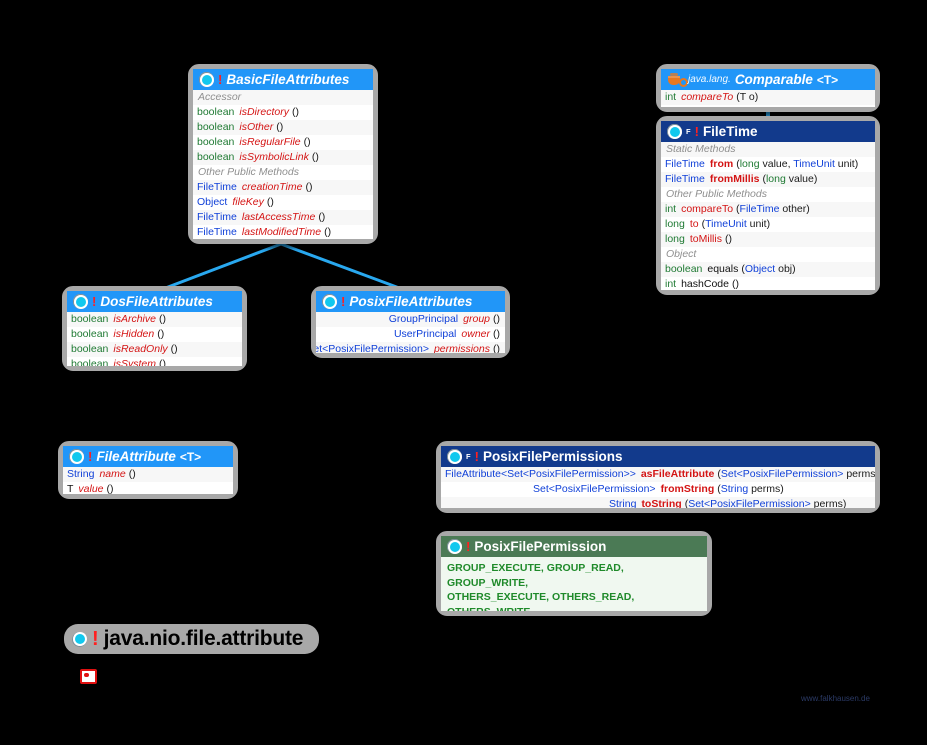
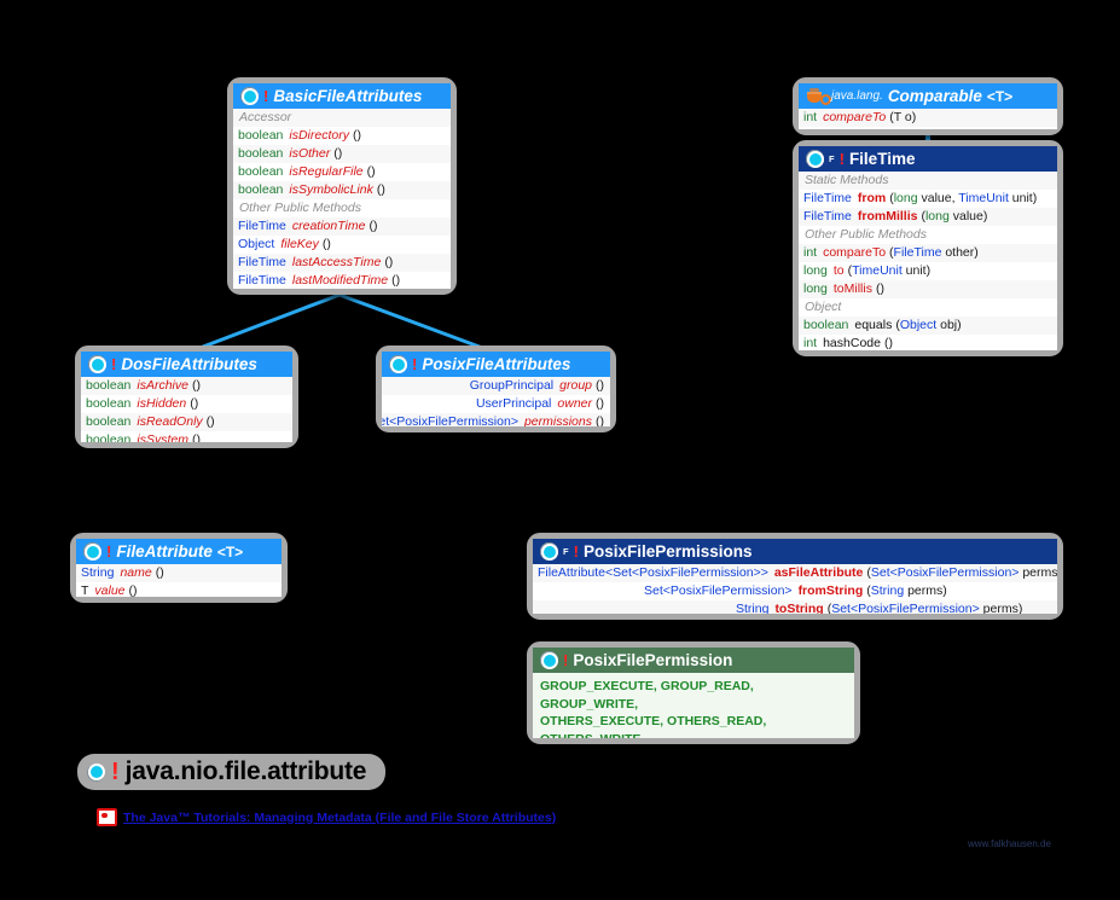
  !
  BasicFileAttributes
  Accessor
  boolean
  isDirectory
  ()
  boolean
  isOther
  ()
  boolean
  isRegularFile
  ()
  boolean
  isSymbolicLink
  ()
  Other Public Methods
  FileTime
  creationTime
  ()
  Object
  fileKey
  ()
  FileTime
  lastAccessTime
  ()
  FileTime
  lastModifiedTime
  ()
  !
  DosFileAttributes
  boolean
  isArchive
  ()
  boolean
  isHidden
  ()
  boolean
  isReadOnly
  ()
  boolean
  isSystem
  ()
  !
  PosixFileAttributes
  GroupPrincipal
  group
  ()
  UserPrincipal
  owner
  ()
  et<PosixFilePermission>
  permissions
  ()
  java.lang.
  Comparable
  <T>
  int
  compareTo
  (T o)
  F
  !
  FileTime
  Static Methods
  FileTime
  from
  (long value, TimeUnit unit)
  FileTime
  fromMillis
  (long value)
  Other Public Methods
  int
  compareTo
  (FileTime other)
  long
  to
  (TimeUnit unit)
  long
  toMillis
  ()
  Object
  boolean
  equals
  (Object obj)
  int
  hashCode
  ()
  !
  FileAttribute
  <T>
  String
  name
  ()
  T
  value
  ()
  F
  !
  PosixFilePermissions
  FileAttribute<Set<PosixFilePermission>>
  asFileAttribute
  (Set<PosixFilePermission> perms
  Set<PosixFilePermission>
  fromString
  (String perms)
  String
  toString
  (Set<PosixFilePermission> perms)
  !
  PosixFilePermission
  GROUP_EXECUTE, GROUP_READ, GROUP_WRITE,
  !
  java.nio.file.attribute
+ The Java™ Tutorials: Managing Metadata (File and File Store Attributes)
  www.falkhausen.de
